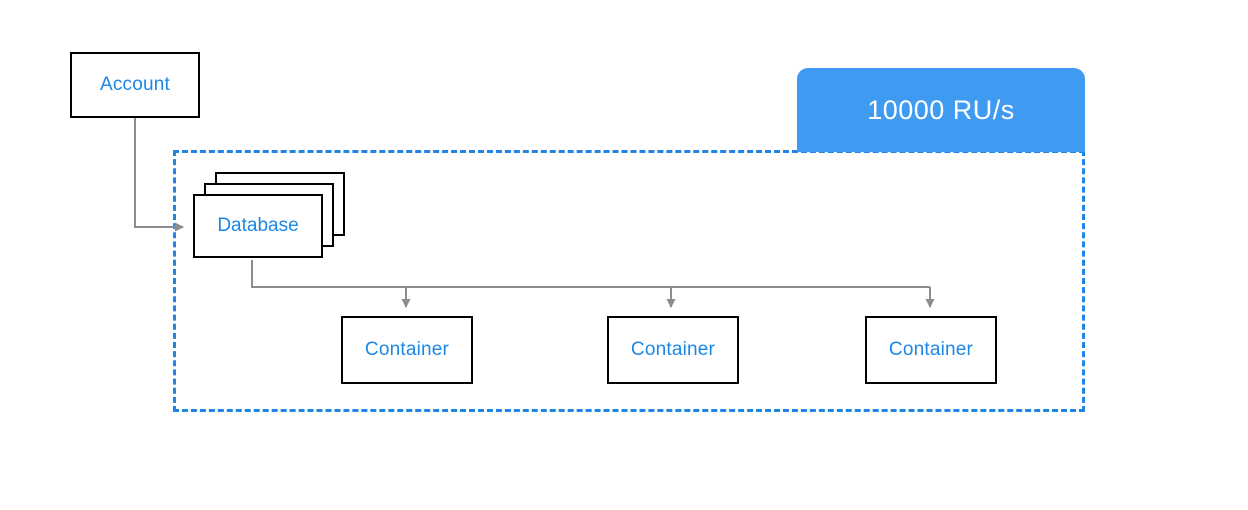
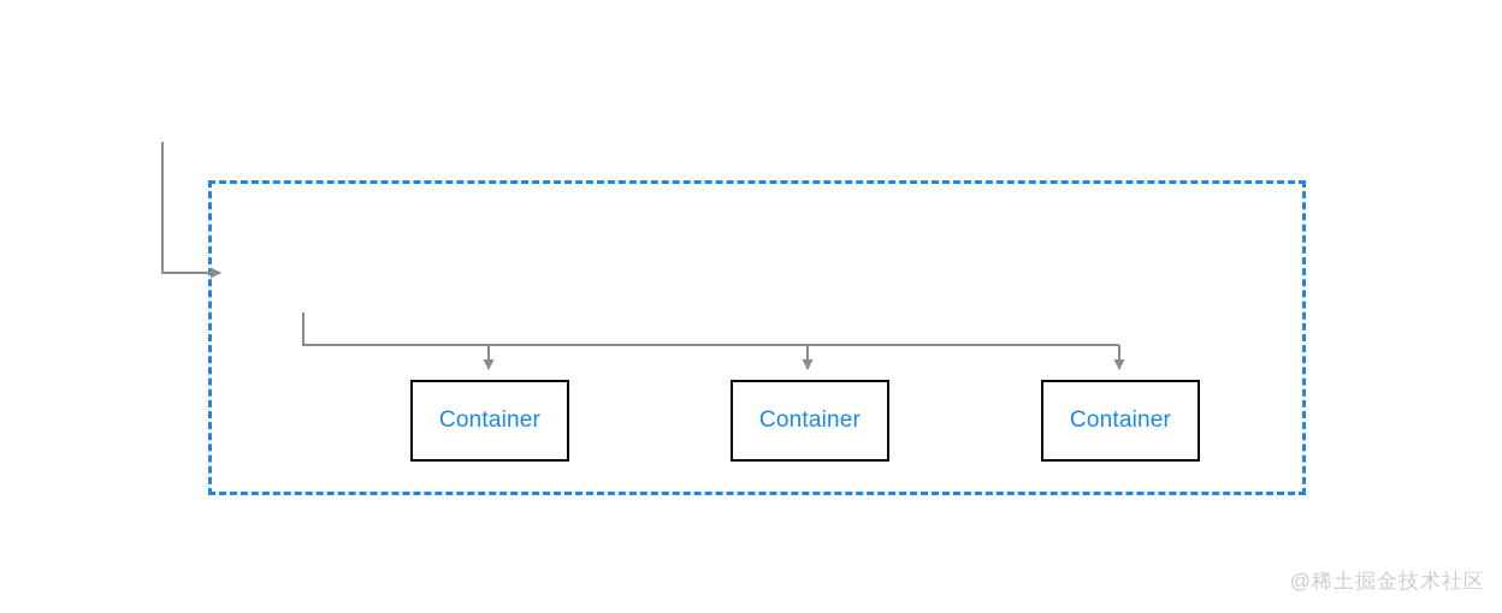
- 10000 RU/s
- Account
- Database
  Container
  Container
  Container
+ @稀土掘金技术社区
